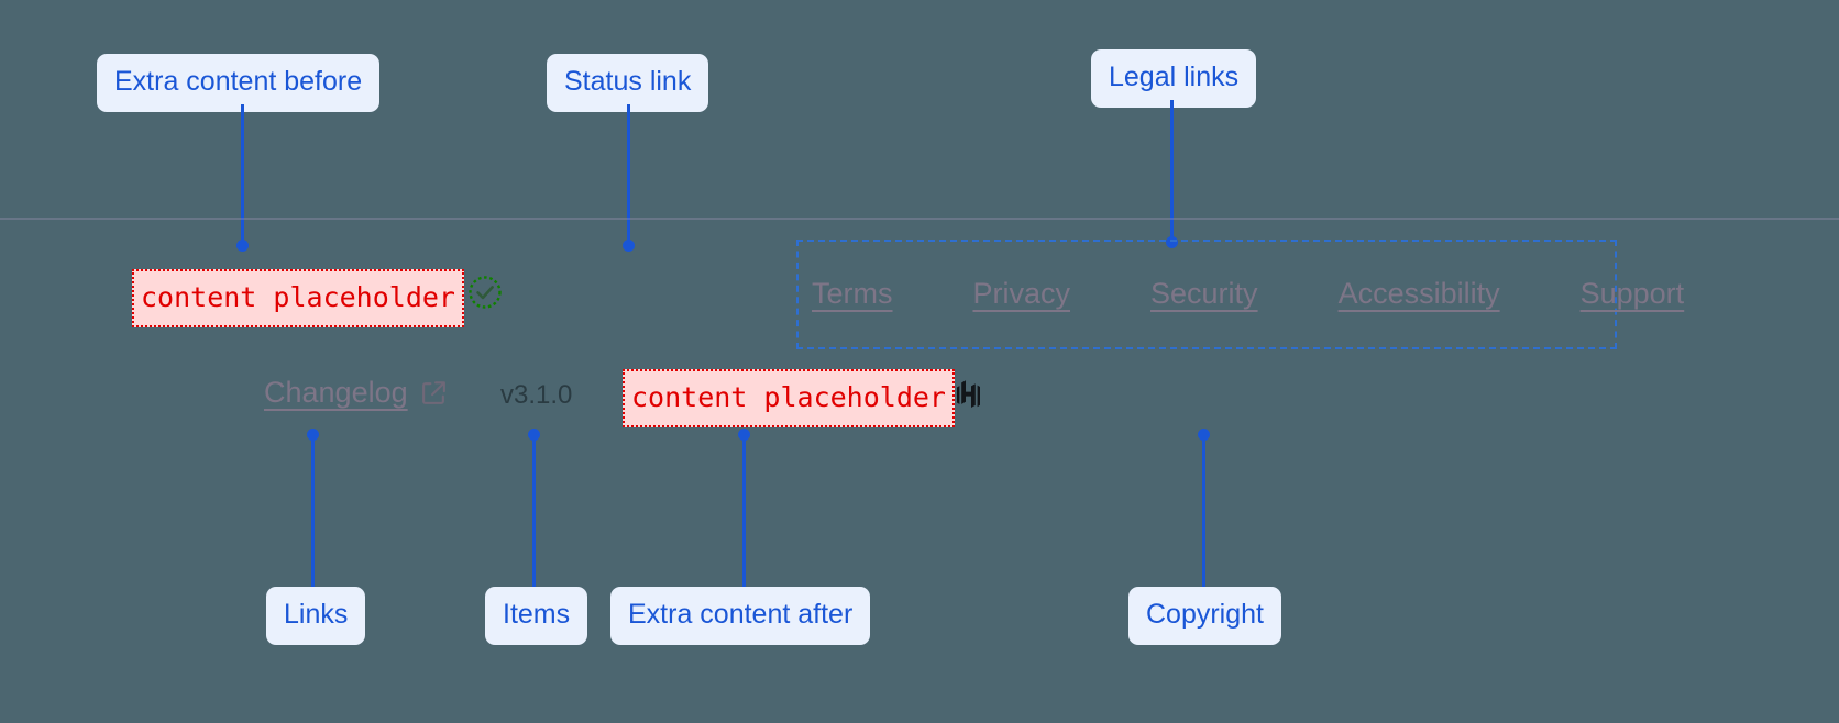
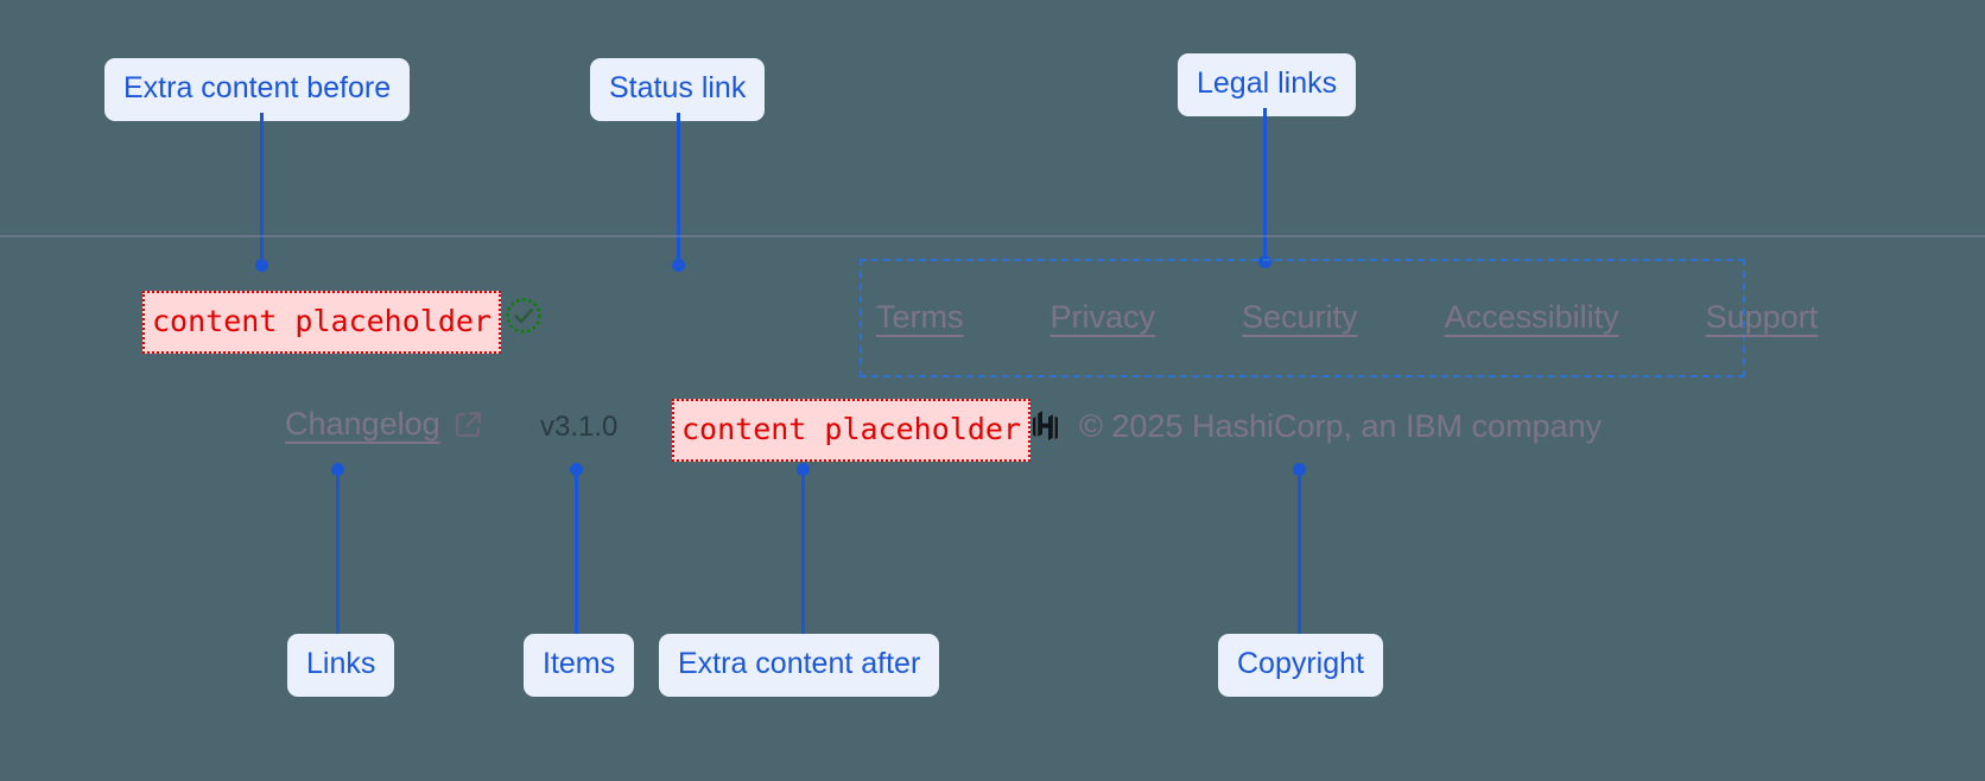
  Extra content before
  Status link
  Legal links
  content placeholder
  Terms
  Privacy
  Security
  Accessibility
  Support
  Changelog
  v3.1.0
  content placeholder
+ © 2025 HashiCorp, an IBM company
  Links
  Items
  Extra content after
  Copyright
